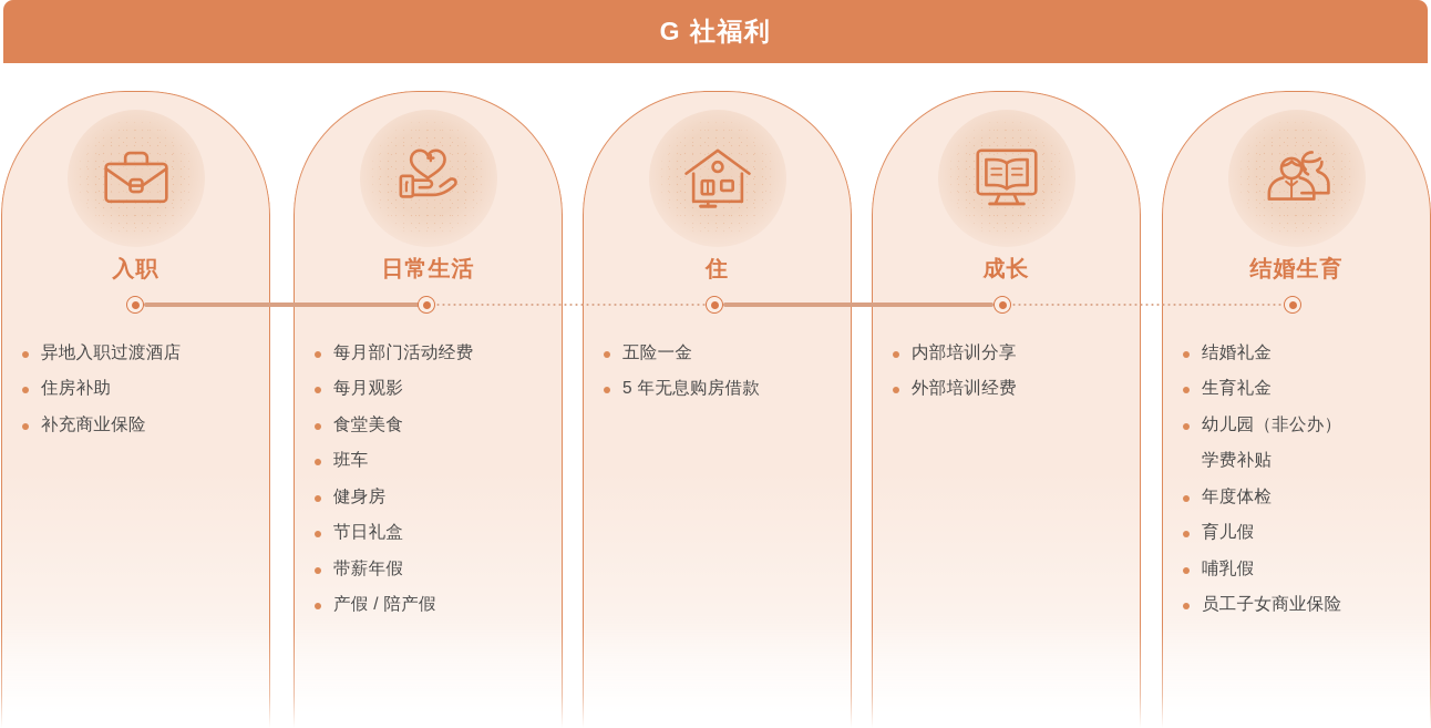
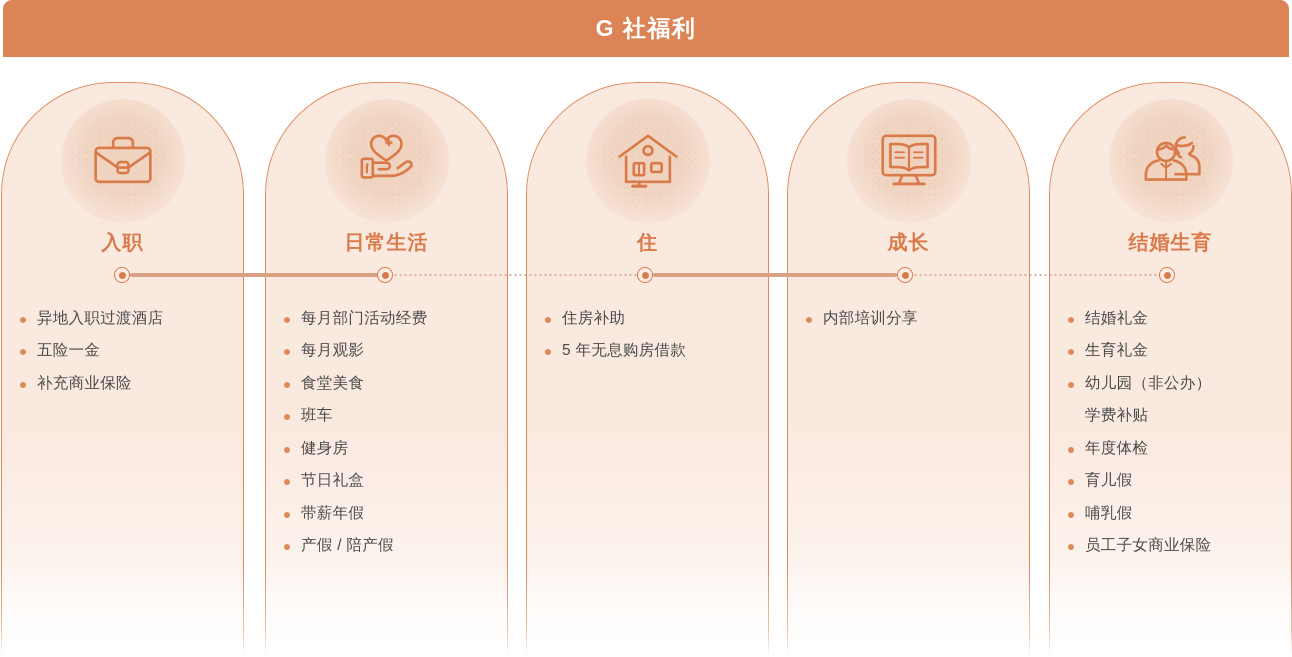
  G 社福利
  入职
  异地入职过渡酒店
- 住房补助
+ 五险一金
  补充商业保险
  日常生活
  每月部门活动经费
  每月观影
  食堂美食
  班车
  健身房
  节日礼盒
  带薪年假
  产假 / 陪产假
  住
- 五险一金
+ 住房补助
  5 年无息购房借款
  成长
  内部培训分享
- 外部培训经费
  结婚生育
  结婚礼金
  生育礼金
  幼儿园（非公办）
  学费补贴
  年度体检
  育儿假
  哺乳假
  员工子女商业保险
